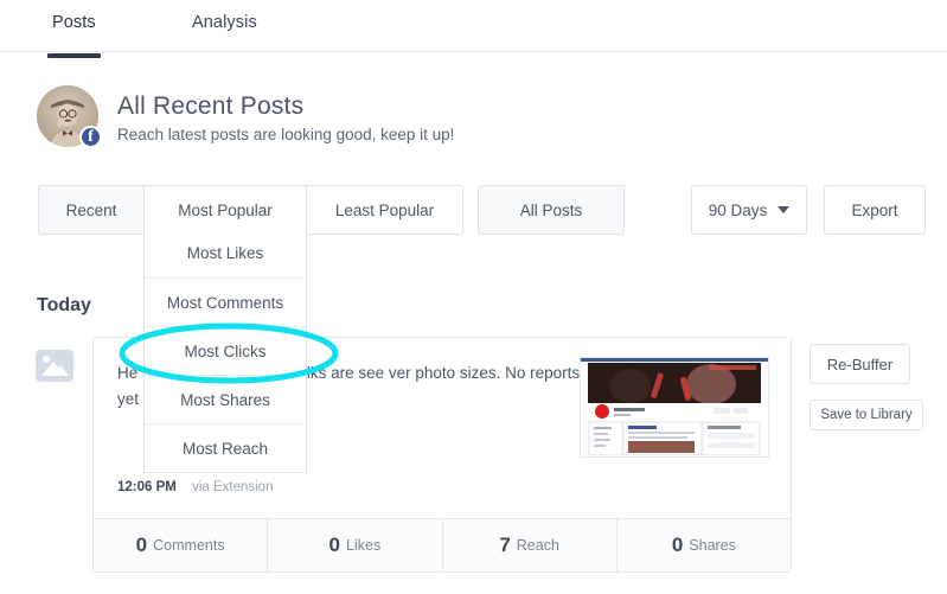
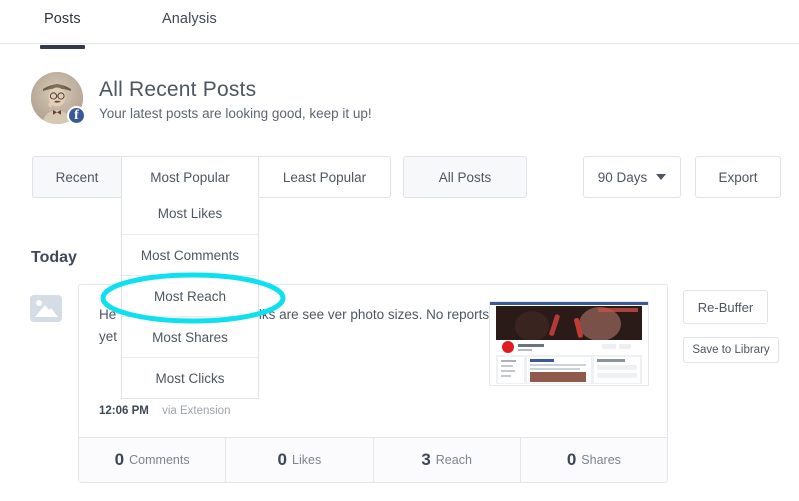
  Posts
  Analysis
  f
  All Recent Posts
- Reach latest posts are looking good, keep it up!
+ Your latest posts are looking good, keep it up!
  Recent
  Most Popular
  Least Popular
  All Posts
  90 Days
  Export
  Today
  12:06 PM via Extension
  0
  Comments
  0
  Likes
- 7
+ 3
  Reach
  0
  Shares
  Re-Buffer
  Save to Library
  Most Likes
  Most Comments
- Most Clicks
+ Most Reach
  Most Shares
- Most Reach
+ Most Clicks
